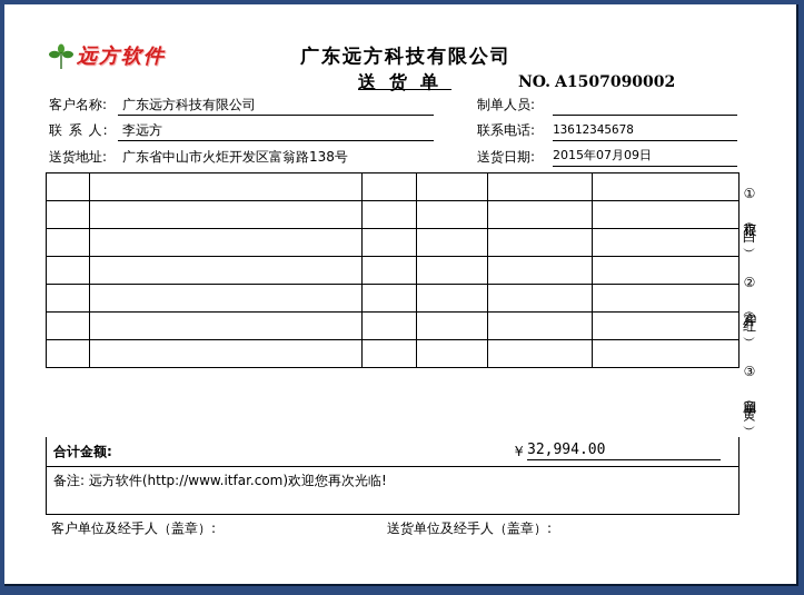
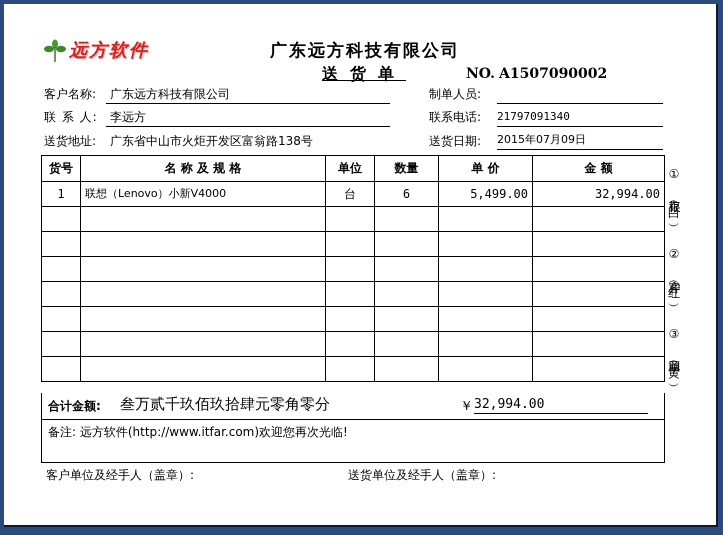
  远方软件
  广东远方科技有限公司
  送货单
  NO.
  A1507090002
  客户名称:
  广东远方科技有限公司
  联 系 人:
  李远方
  送货地址:
  广东省中山市火炬开发区富翁路138号
  制单人员:
  联系电话:
- 13612345678
+ 21797091340
  送货日期:
  2015年07月09日
+ 货号	名 称 及 规 格	单位	数量	单 价	金 额
+ 1	联想（Lenovo）小新V4000	台	6	5,499.00	32,994.00
  合计金额:
+ 叁万贰千玖佰玖拾肆元零角零分
  ￥
  32,994.00
  备注: 远方软件(http://www.itfar.com)欢迎您再次光临!
  客户单位及经手人（盖章）:
  送货单位及经手人（盖章）:
  ①
  ︵
  白
  ︶
  ②
  ︵
  红
  ︶
  ③
  ︵
  黄
  ︶
